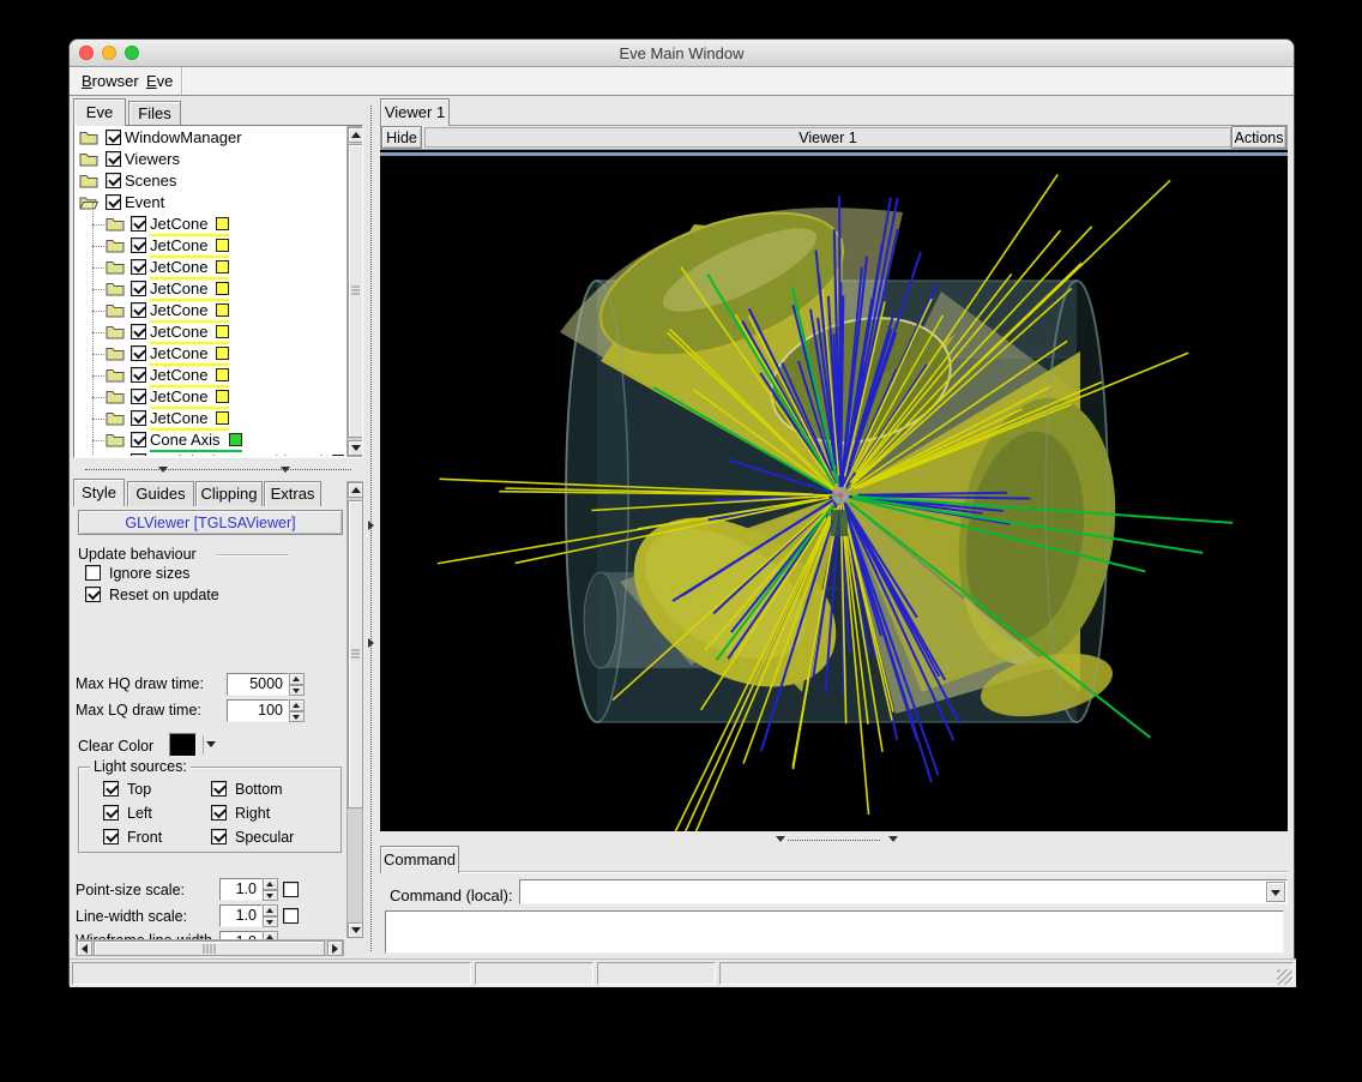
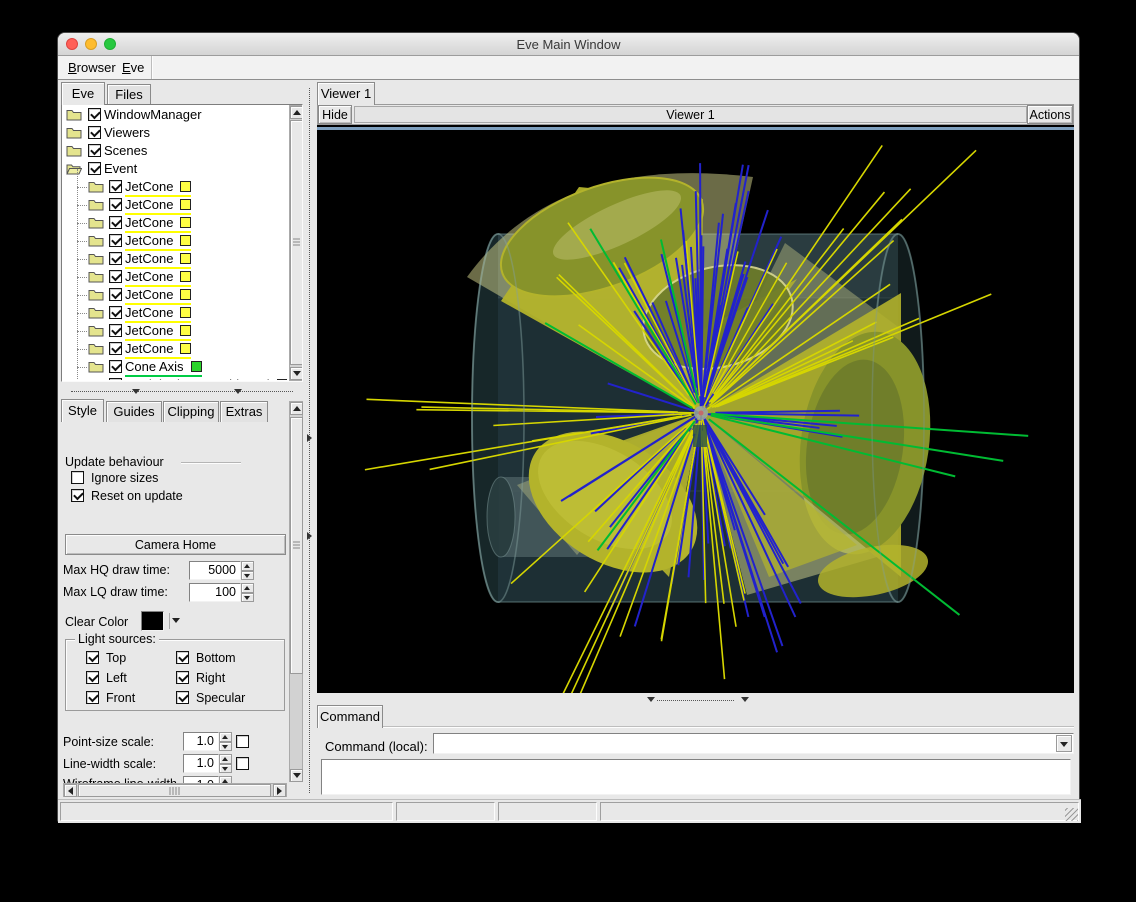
  Eve Main Window
  Browser
  Eve
  Eve
  Files
  WindowManager
  Viewers
  Scenes
  Event
  JetCone
  JetCone
  JetCone
  JetCone
  JetCone
  JetCone
  JetCone
  JetCone
  JetCone
  JetCone
  Cone Axis
  Style
  Guides
  Clipping
  Extras
- GLViewer [TGLSAViewer]
  Update behaviour
  Ignore sizes
  Reset on update
+ Camera Home
  Max HQ draw time:
  5000
  Max LQ draw time:
  100
  Clear Color
  Light sources:
  Top
  Bottom
  Left
  Right
  Front
  Specular
  Point-size scale:
  1.0
  Line-width scale:
  1.0
  Viewer 1
  Hide
  Viewer 1
  Actions
  Command
  Command (local):
